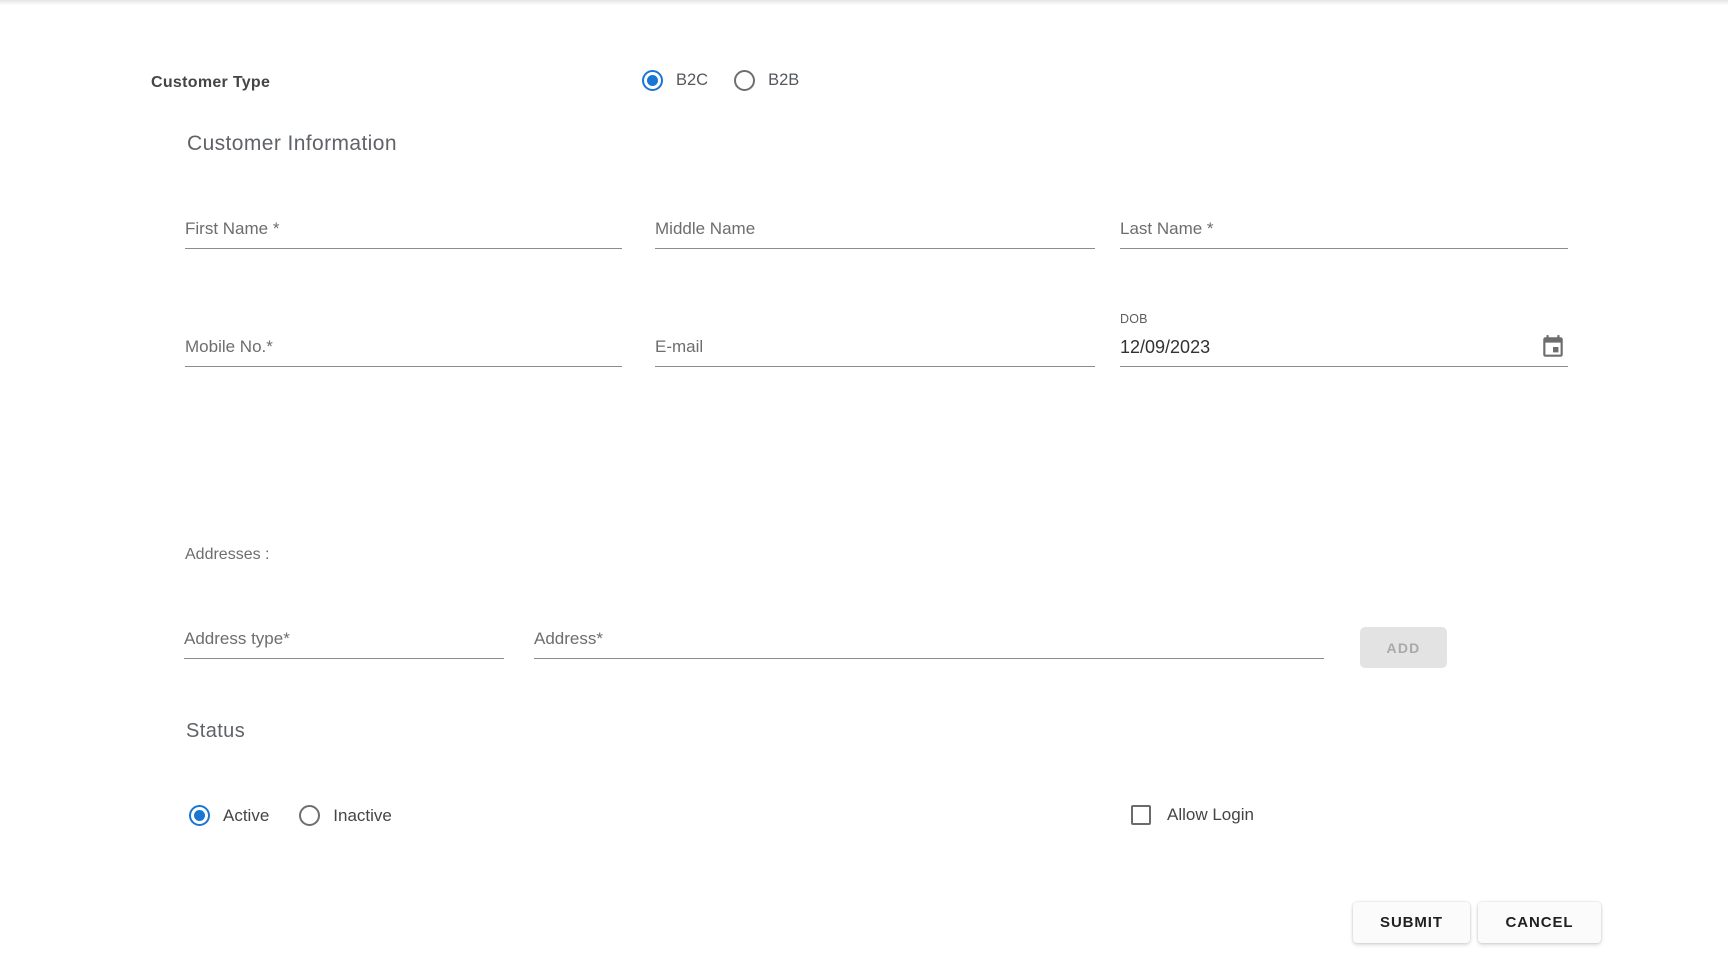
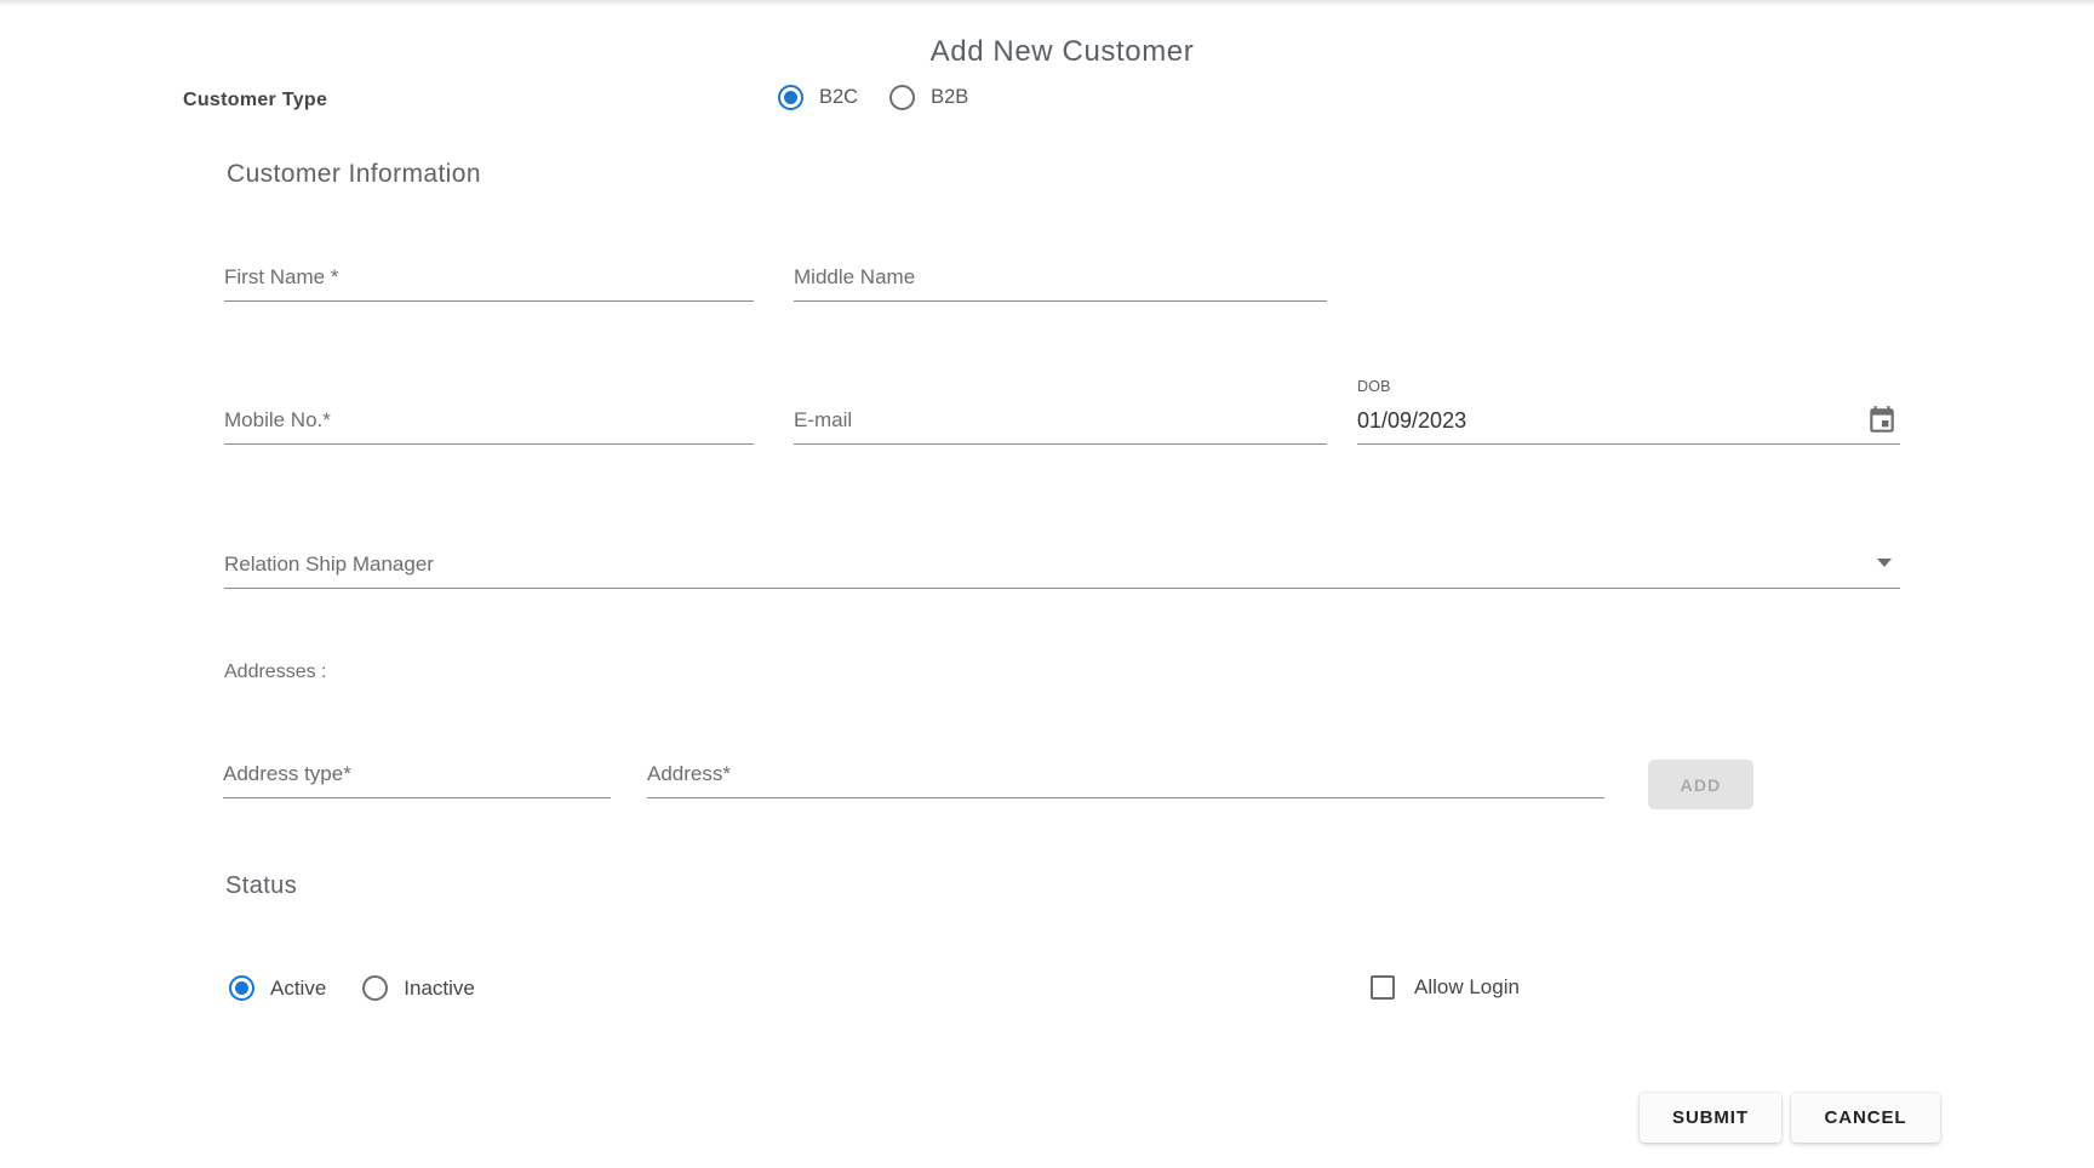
+ Add New Customer
  Customer Type
  B2C
  B2B
  Customer Information
  First Name *
  Middle Name
- Last Name *
  Mobile No.*
  E-mail
  DOB
- 12/09/2023
+ 01/09/2023
+ Relation Ship Manager
  Addresses :
  Address type*
  Address*
  ADD
  Status
  Active
  Inactive
  Allow Login
  SUBMIT
  CANCEL
